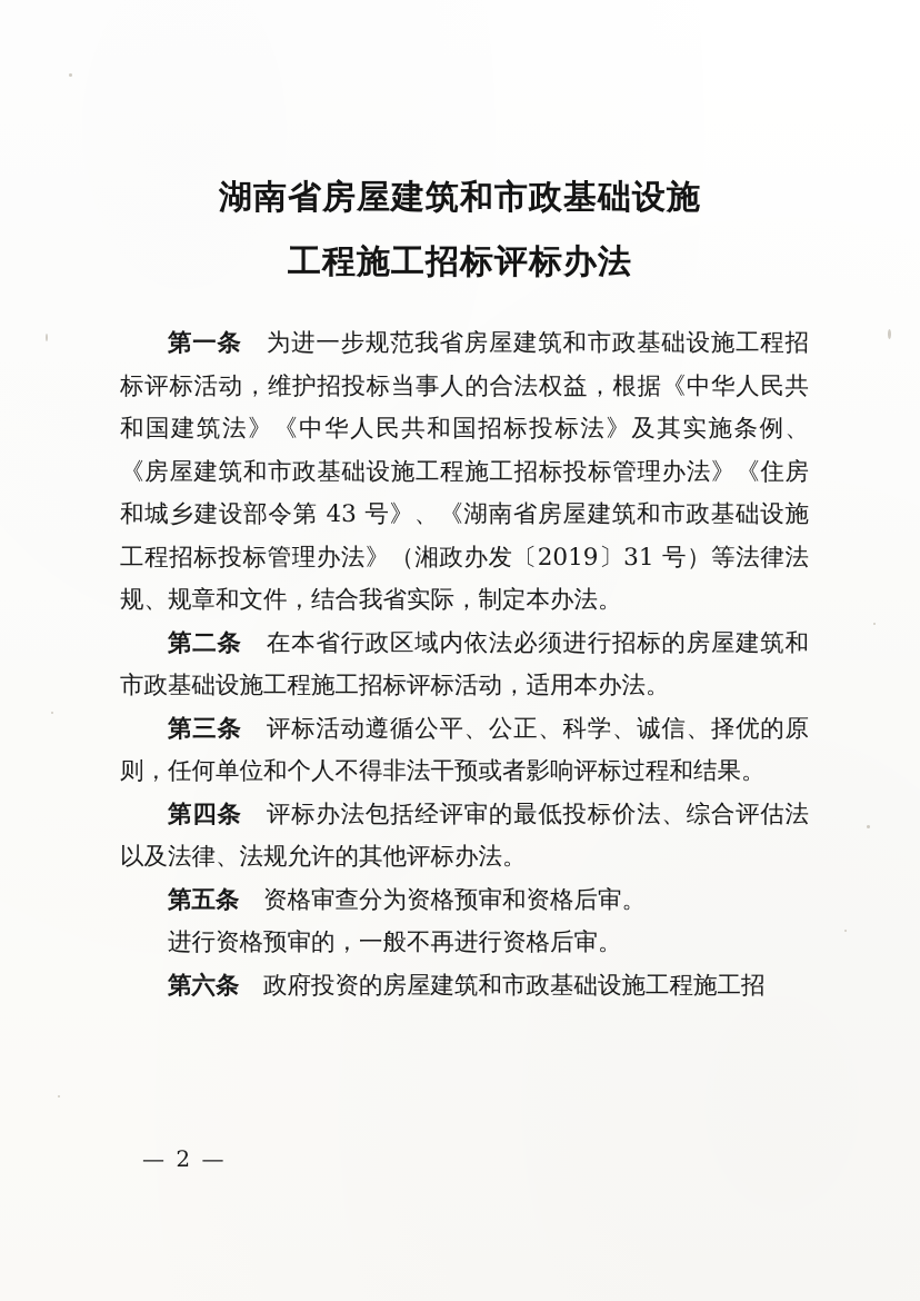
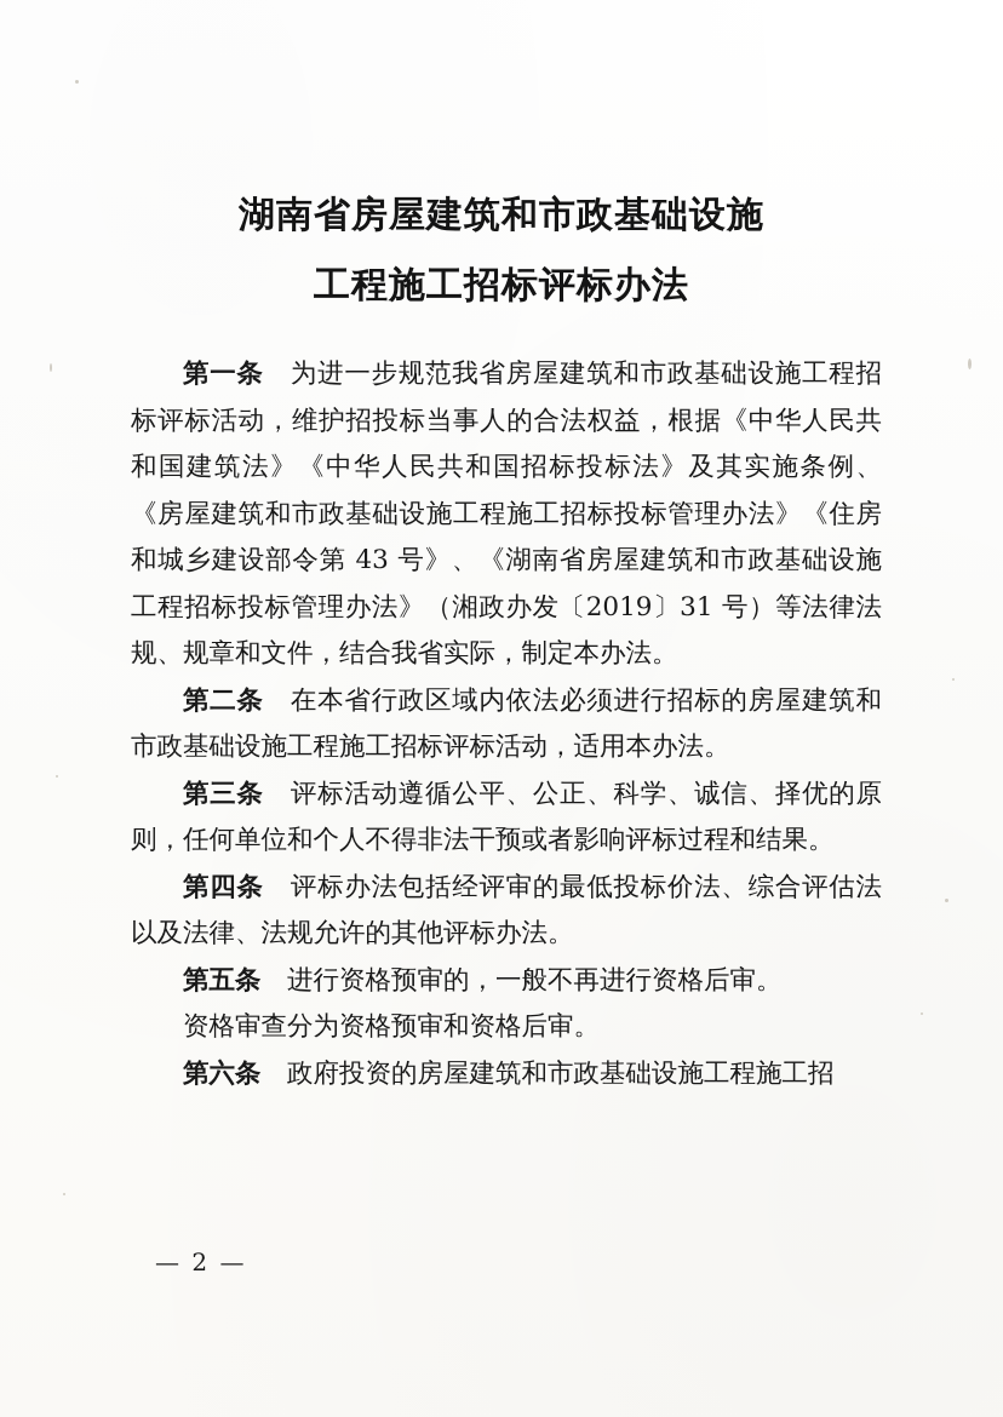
  湖南省房屋建筑和市政基础设施
  工程施工招标评标办法
  第一条 为进一步规范我省房屋建筑和市政基础设施工程招标评标活动，维护招投标当事人的合法权益，根据《中华人民共和国建筑法》《中华人民共和国招标投标法》及其实施条例、《房屋建筑和市政基础设施工程施工招标投标管理办法》《住房和城乡建设部令第 43 号》、《湖南省房屋建筑和市政基础设施工程招标投标管理办法》（湘政办发〔2019〕31 号）等法律法规、规章和文件，结合我省实际，制定本办法。
  第二条 在本省行政区域内依法必须进行招标的房屋建筑和市政基础设施工程施工招标评标活动，适用本办法。
  第三条 评标活动遵循公平、公正、科学、诚信、择优的原则，任何单位和个人不得非法干预或者影响评标过程和结果。
  第四条 评标办法包括经评审的最低投标价法、综合评估法以及法律、法规允许的其他评标办法。
- 第五条 资格审查分为资格预审和资格后审。
+ 第五条 进行资格预审的，一般不再进行资格后审。
- 进行资格预审的，一般不再进行资格后审。
+ 资格审查分为资格预审和资格后审。
  第六条 政府投资的房屋建筑和市政基础设施工程施工招
  — 2 —
